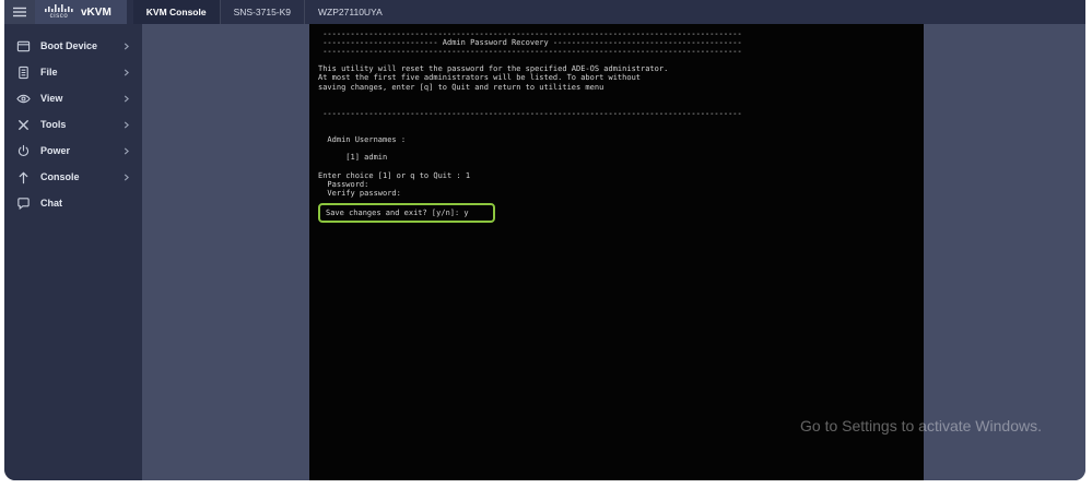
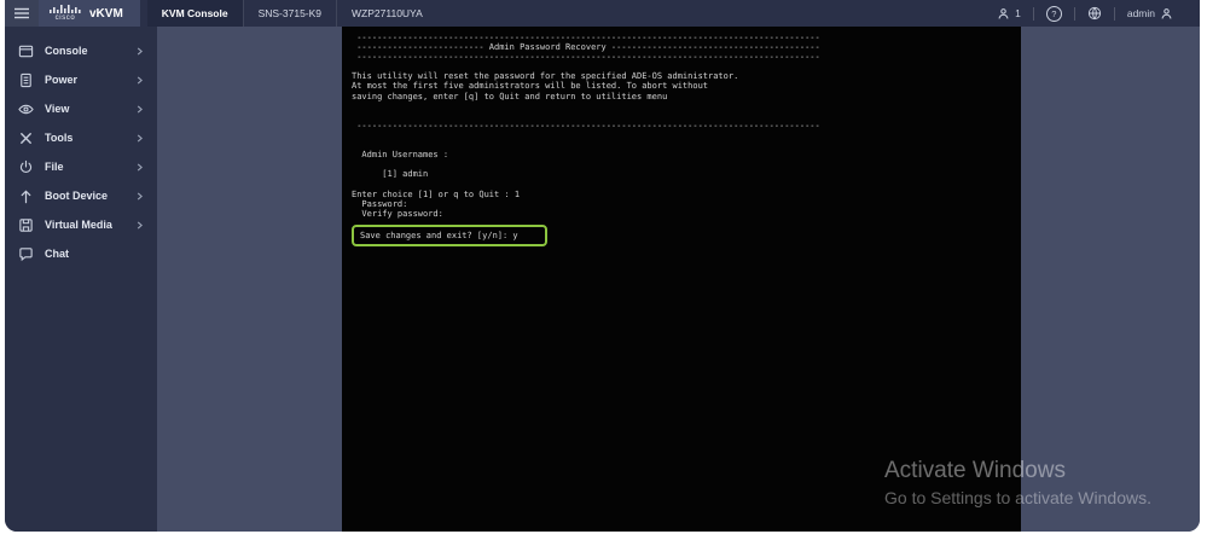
  vKVM
  KVM Console
  SNS-3715-K9
  WZP27110UYA
+ 1
+ ?
+ admin
- Boot Device
+ Console
- File
+ Power
  View
  Tools
- Power
+ File
- Console
+ Boot Device
+ Virtual Media
  Chat
  -------------------------------------------------------------------------------------------
  ------------------------- Admin Password Recovery -----------------------------------------
  -------------------------------------------------------------------------------------------
  This utility will reset the password for the specified ADE-OS administrator.
  At most the first five administrators will be listed. To abort without
  saving changes, enter [q] to Quit and return to utilities menu
  -------------------------------------------------------------------------------------------
  Admin Usernames :
  [1] admin
  Enter choice [1] or q to Quit : 1
  Password:
  Verify password:
  Save changes and exit? [y/n]: y
+ Activate Windows
  Go to Settings to activate Windows.
